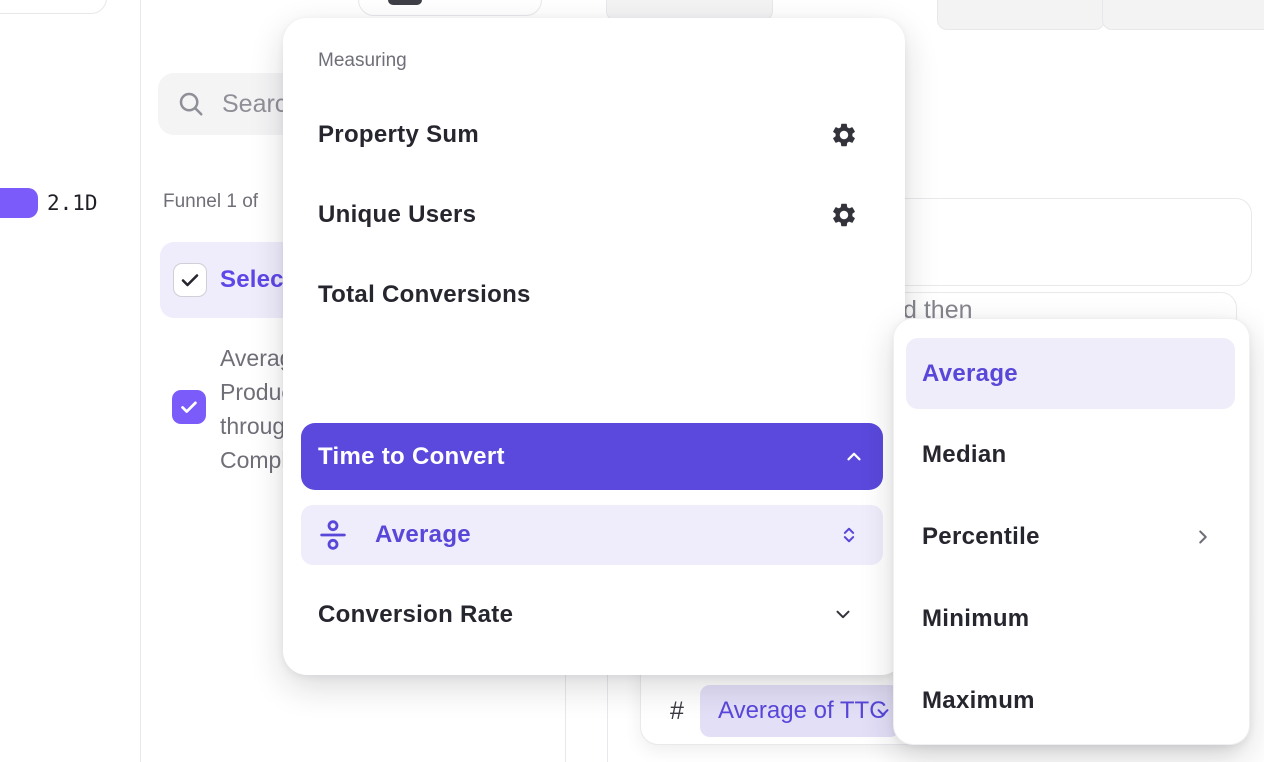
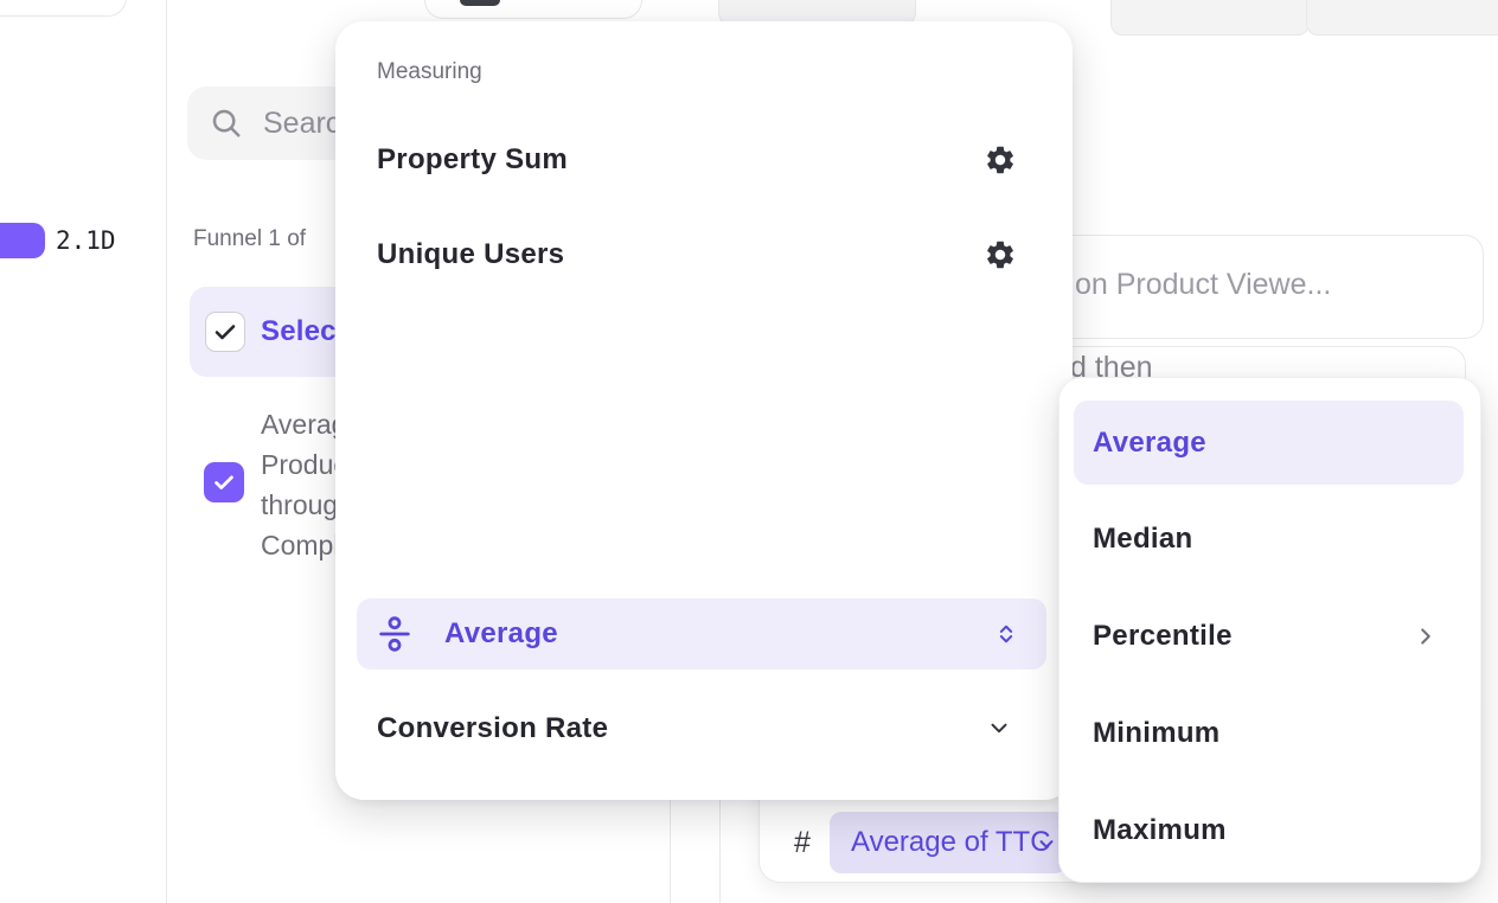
  2.1D
  Searc
  Funnel 1 of
  Selec
  Avera
  Produ
  throug
+ on Product Viewe...
  d then
  #
  Average of TT
  Measuring
  Property Sum
  Unique Users
- Total Conversions
- Time to Convert
  Average
  Conversion Rate
  Average
  Median
  Percentile
  Minimum
  Maximum
